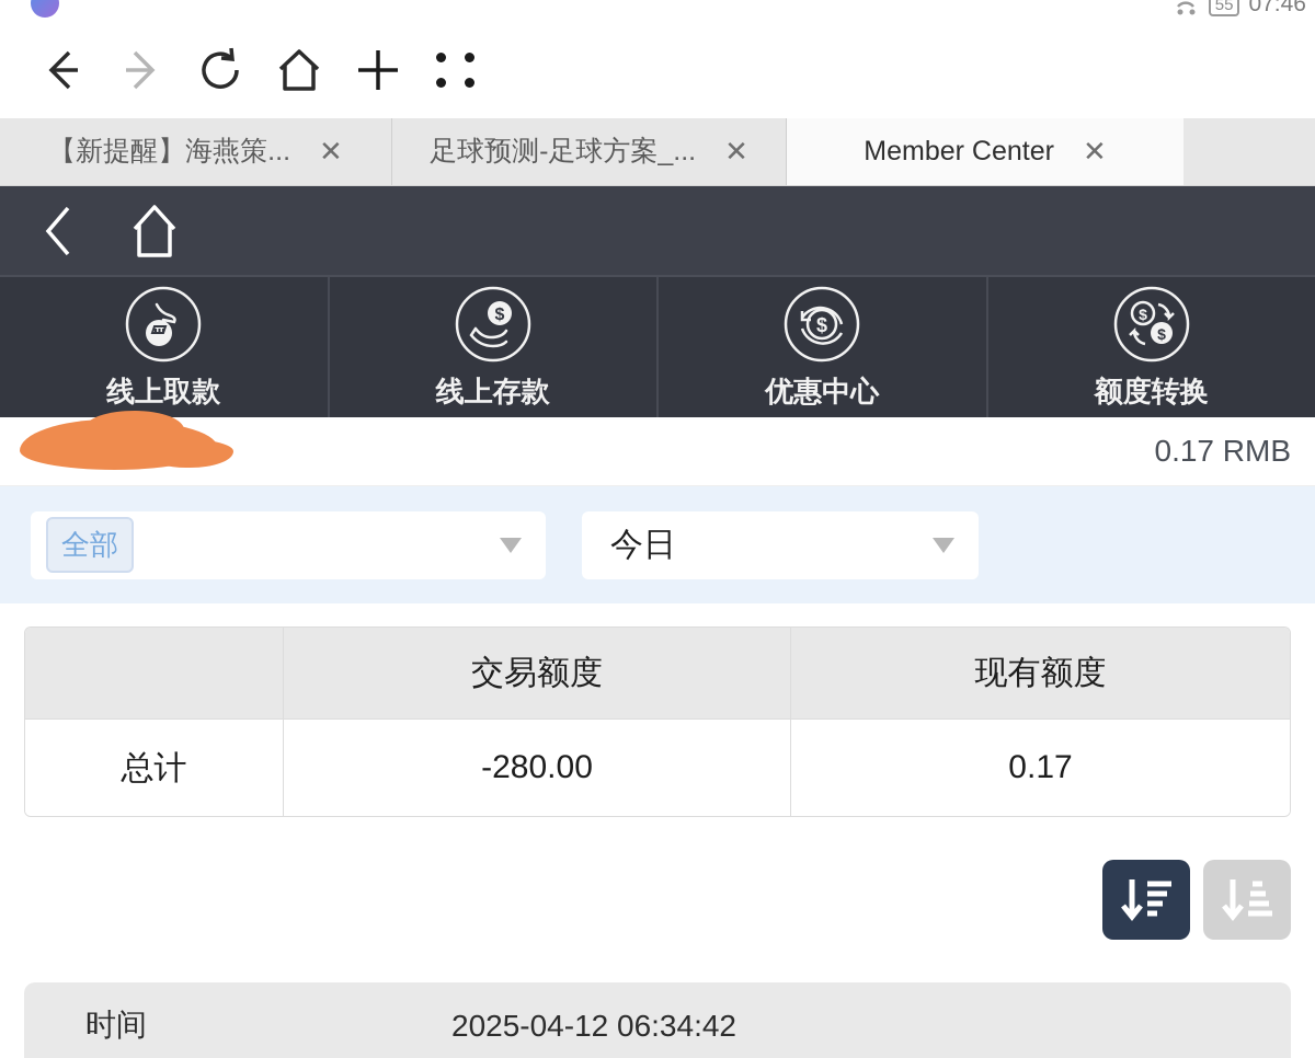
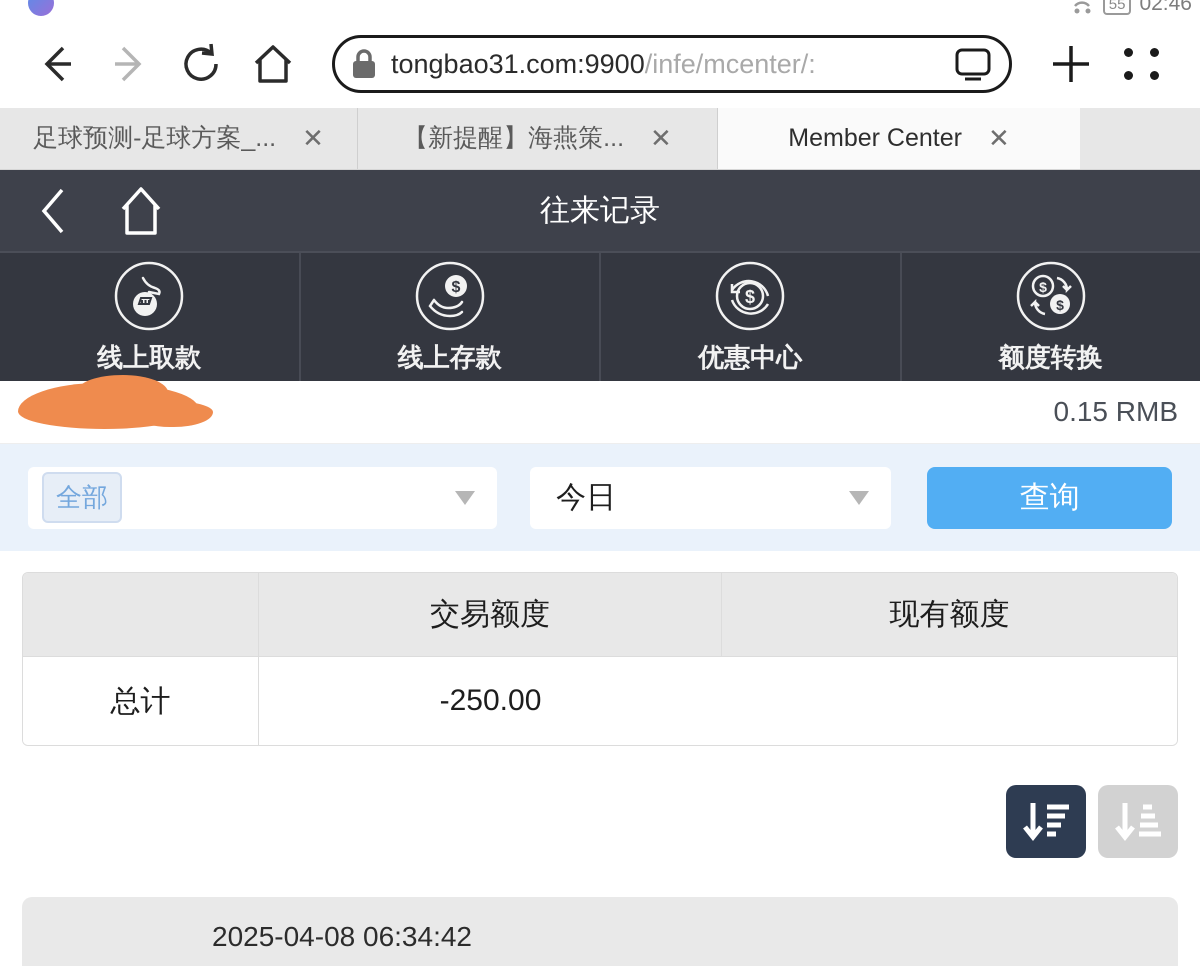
  55
- 07:46
+ 02:46
+ tongbao31.com:9900/infe/mcenter/:
- 【新提醒】海燕策...
+ 足球预测-足球方案_...
  ✕
- 足球预测-足球方案_...
+ 【新提醒】海燕策...
  ✕
  Member Center
  ✕
+ 往来记录
  线上取款
  $
  线上存款
  $
  优惠中心
  $
  $
  额度转换
- 0.17 RMB
+ 0.15 RMB
  全部
  今日
+ 查询
  交易额度
  现有额度
  总计
- -280.00
+ -250.00
- 0.17
- 时间
- 2025-04-12 06:34:42
+ 2025-04-08 06:34:42
